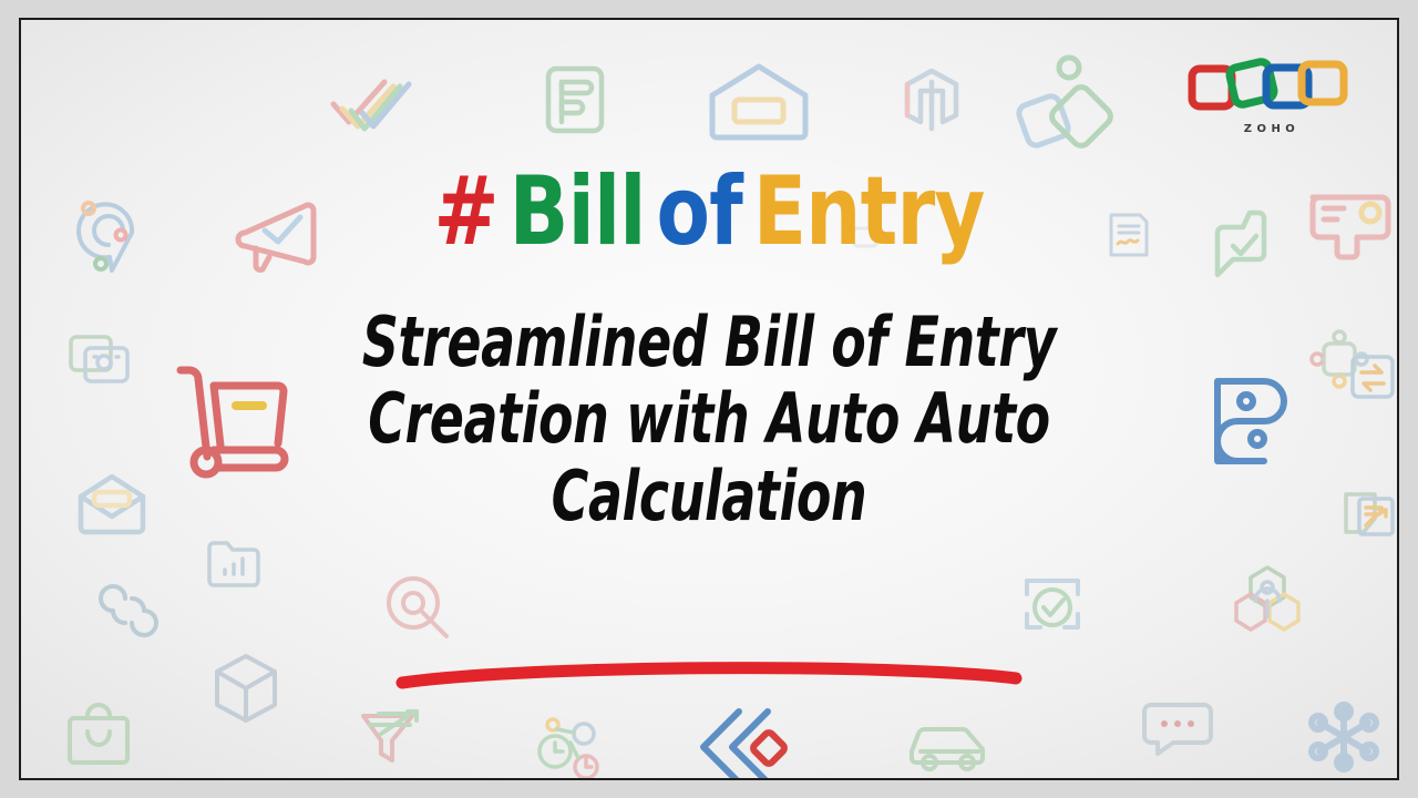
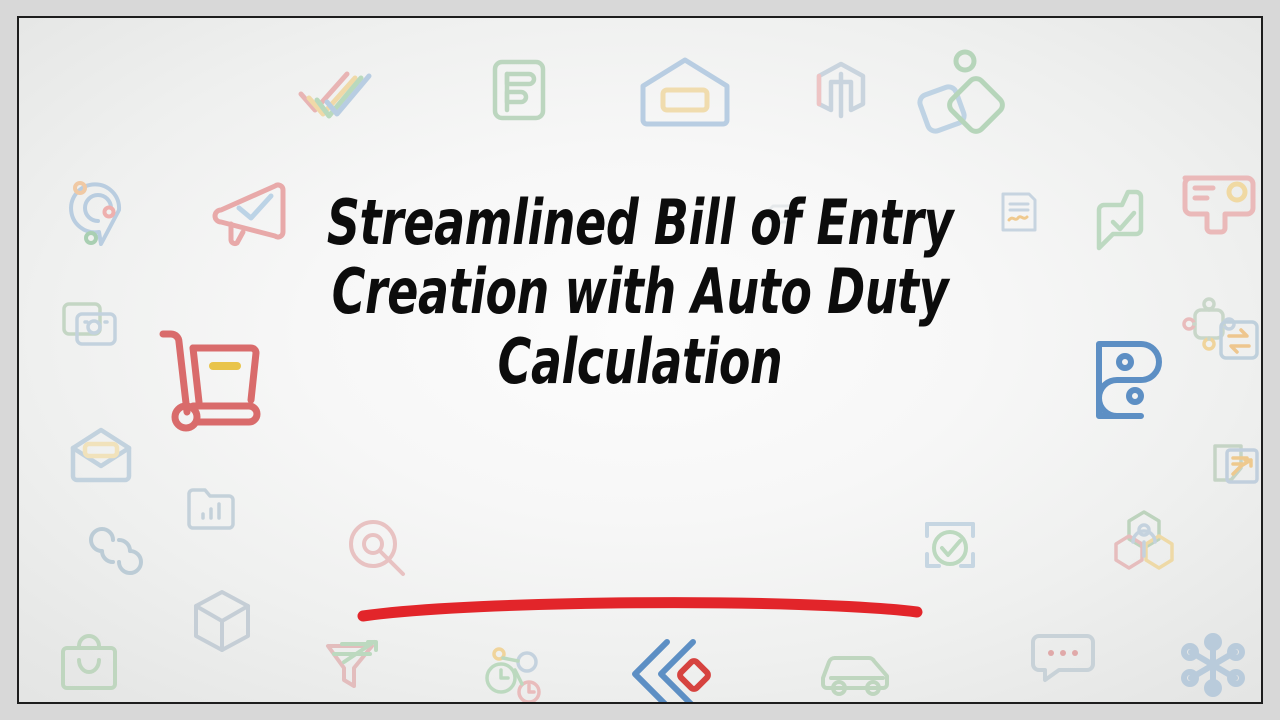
- ZOHO
- #BillofEntry
- Streamlined Bill of Entry Creation with Auto Auto Calculation
+ Streamlined Bill of Entry Creation with Auto Duty Calculation
